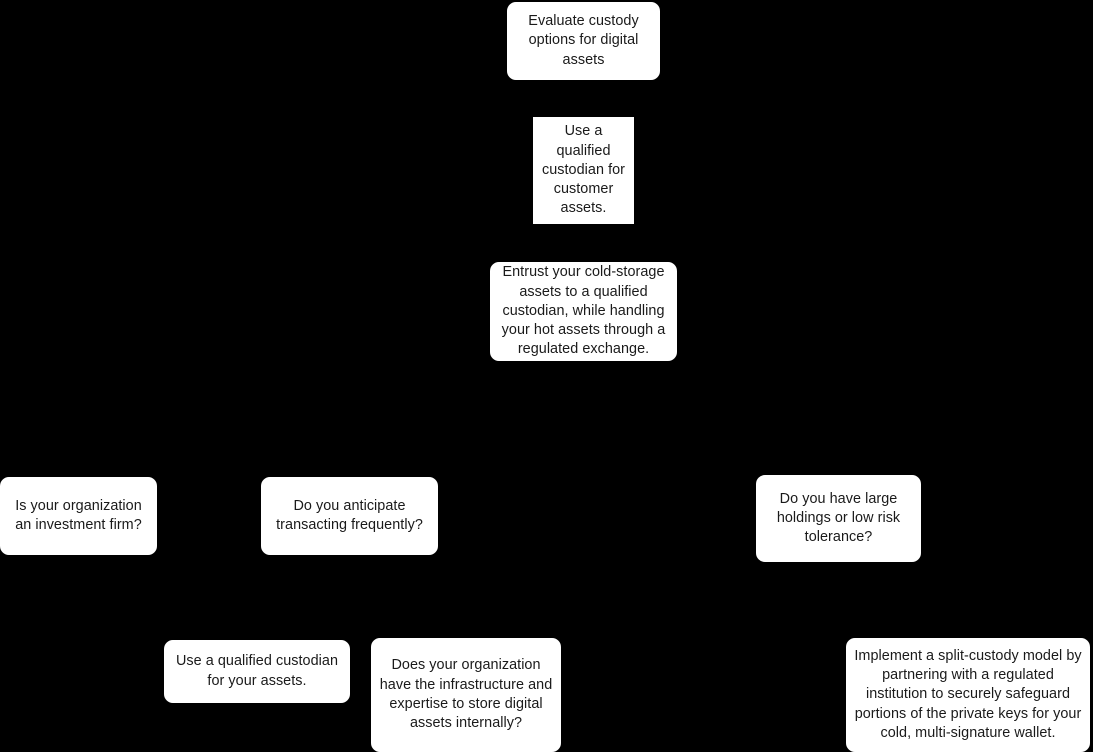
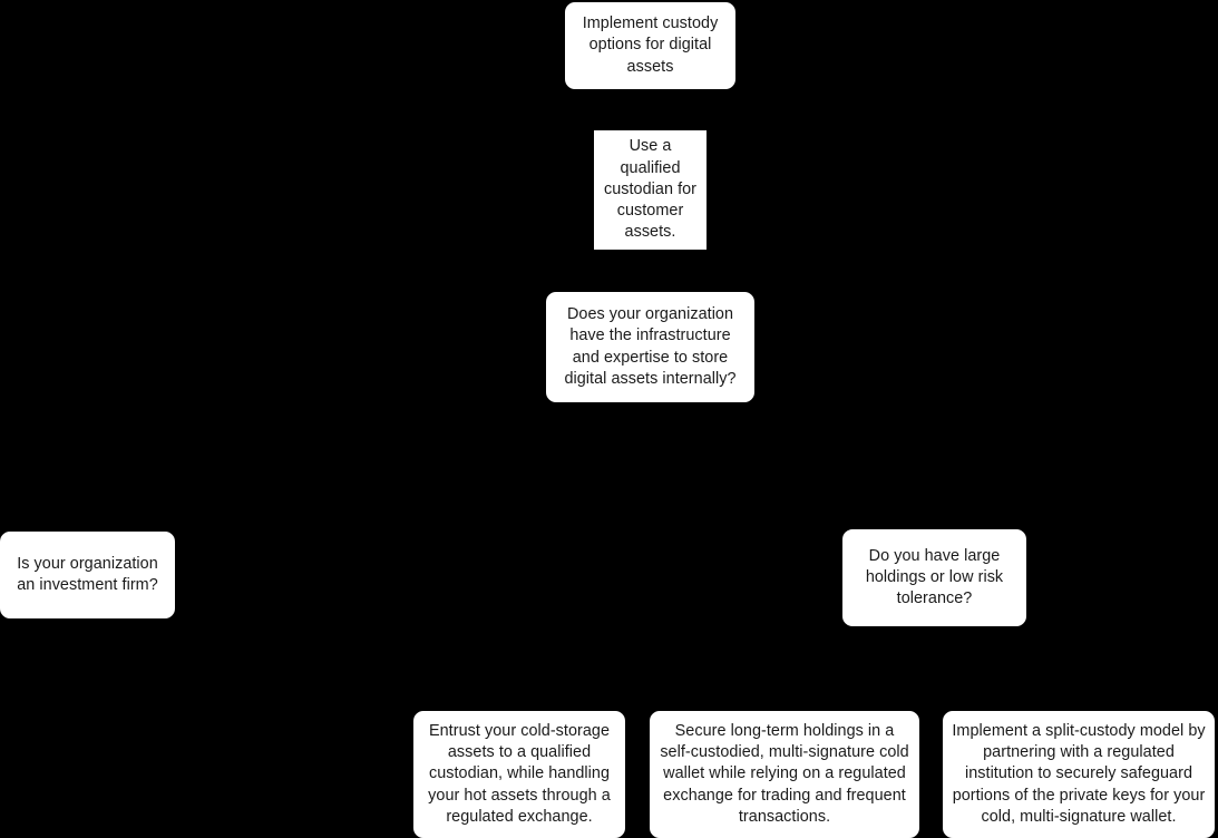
- Evaluate custody options for digital assets
+ Implement custody options for digital assets
  Use a qualified custodian for customer assets.
- Entrust your cold-storage assets to a qualified custodian, while handling your hot assets through a regulated exchange.
+ Does your organization have the infrastructure and expertise to store digital assets internally?
  Is your organization an investment firm?
- Do you anticipate transacting frequently?
  Do you have large holdings or low risk tolerance?
- Use a qualified custodian for your assets.
- Does your organization have the infrastructure and expertise to store digital assets internally?
+ Entrust your cold-storage assets to a qualified custodian, while handling your hot assets through a regulated exchange.
+ Secure long-term holdings in a self-custodied, multi-signature cold wallet while relying on a regulated exchange for trading and frequent transactions.
  Implement a split-custody model by partnering with a regulated institution to securely safeguard portions of the private keys for your cold, multi-signature wallet.
